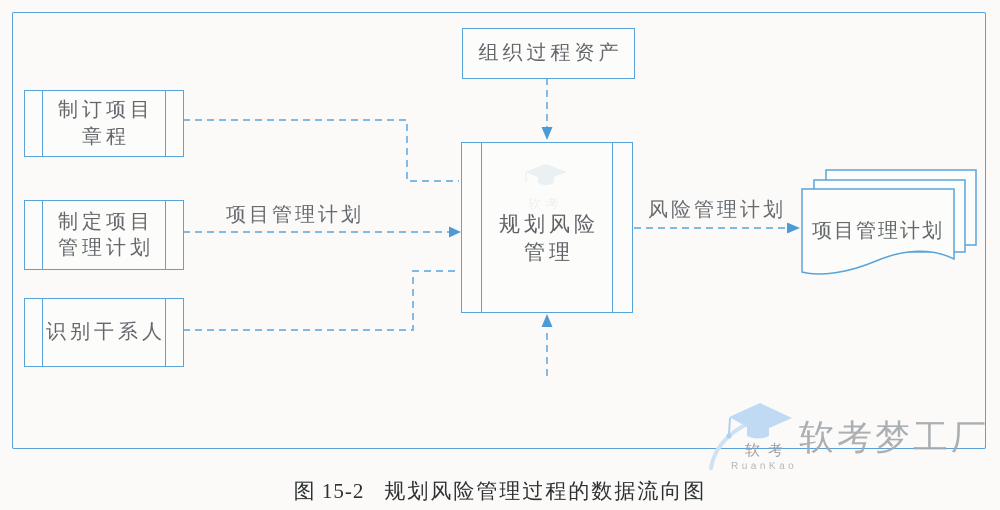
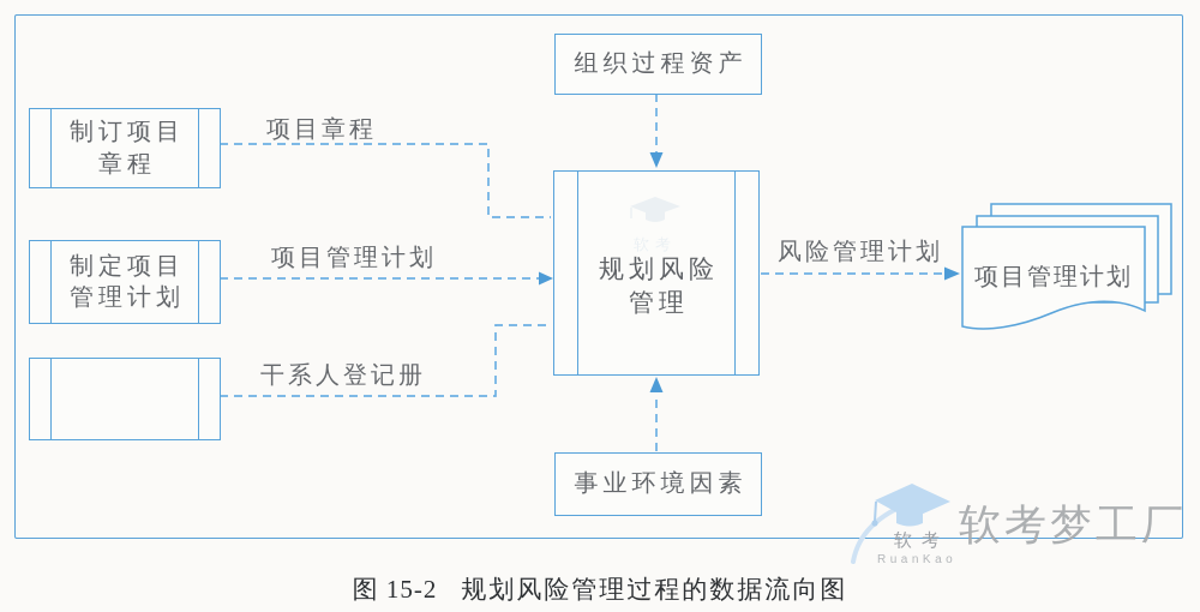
  组织过程资产
  制订项目
  章程
  制定项目
  管理计划
- 识别干系人
  规划风险
  管理
+ 事业环境因素
+ 项目章程
  项目管理计划
+ 干系人登记册
  风险管理计划
  项目管理计划
  软考
  RuanKao
  软考梦工厂
  图 15-2 规划风险管理过程的数据流向图
